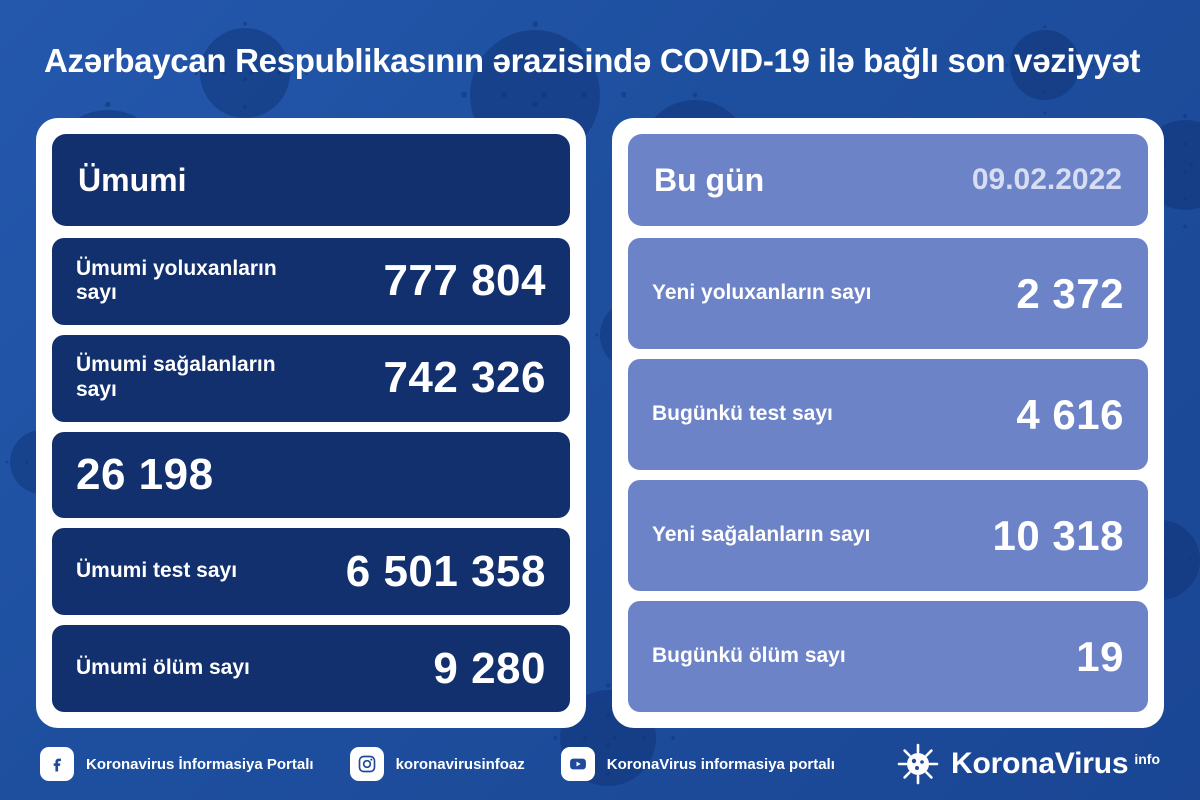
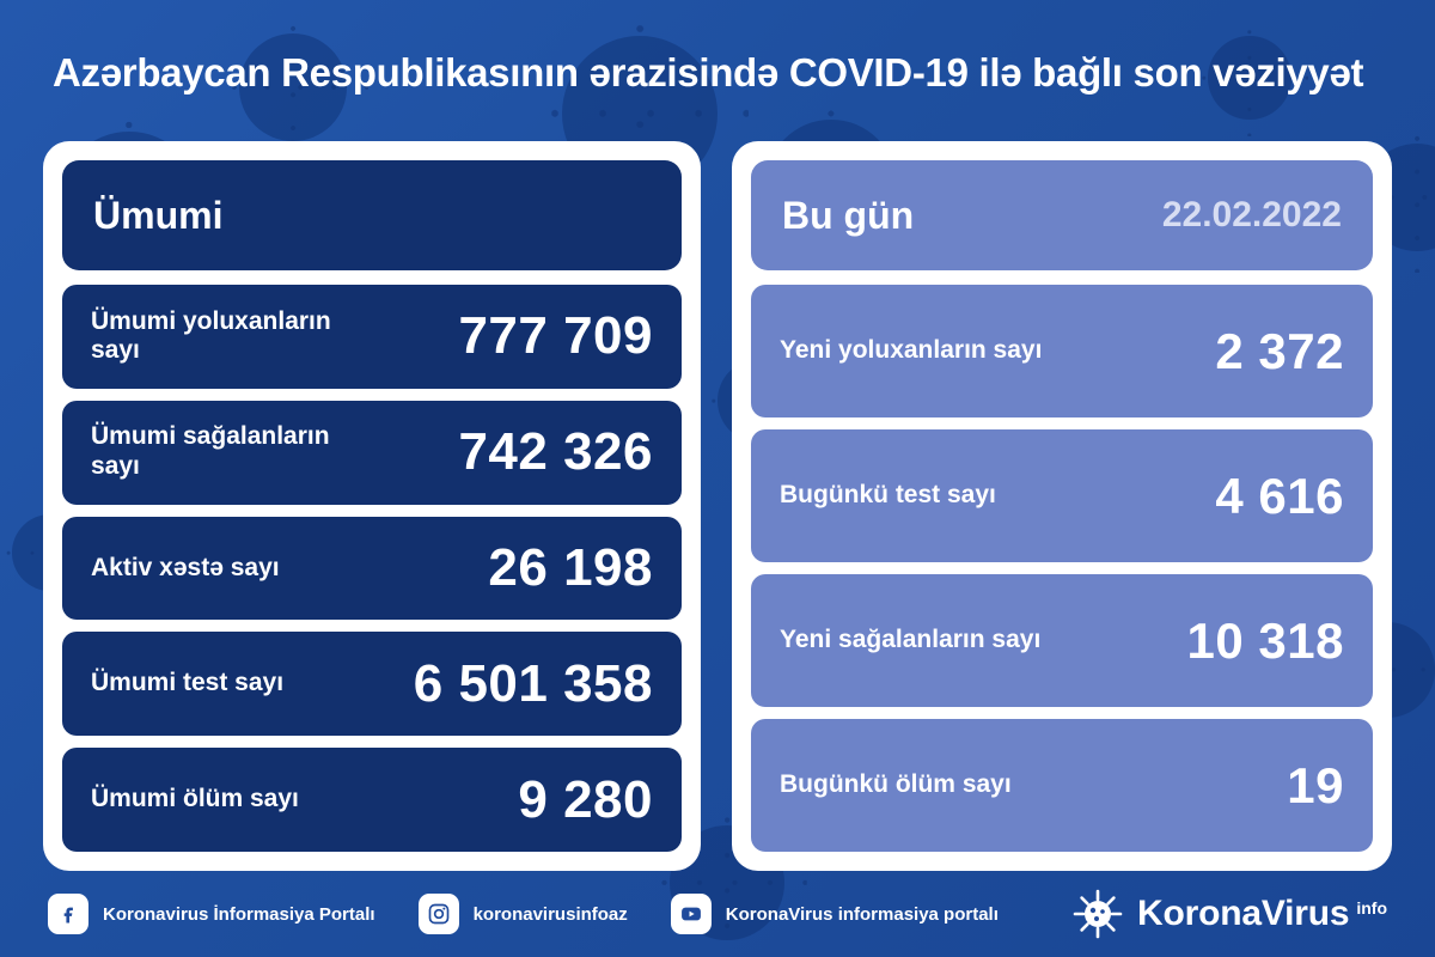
  Azərbaycan Respublikasının ərazisində COVID-19 ilə bağlı son vəziyyət
  Ümumi
  Ümumi yoluxanların sayı
- 777 804
+ 777 709
  Ümumi sağalanların sayı
  742 326
+ Aktiv xəstə sayı
  26 198
  Ümumi test sayı
  6 501 358
  Ümumi ölüm sayı
  9 280
  Bu gün
- 09.02.2022
+ 22.02.2022
  Yeni yoluxanların sayı
  2 372
  Bugünkü test sayı
  4 616
  Yeni sağalanların sayı
  10 318
  Bugünkü ölüm sayı
  19
  Koronavirus İnformasiya Portalı
  koronavirusinfoaz
  KoronaVirus informasiya portalı
  KoronaVirus
  info
